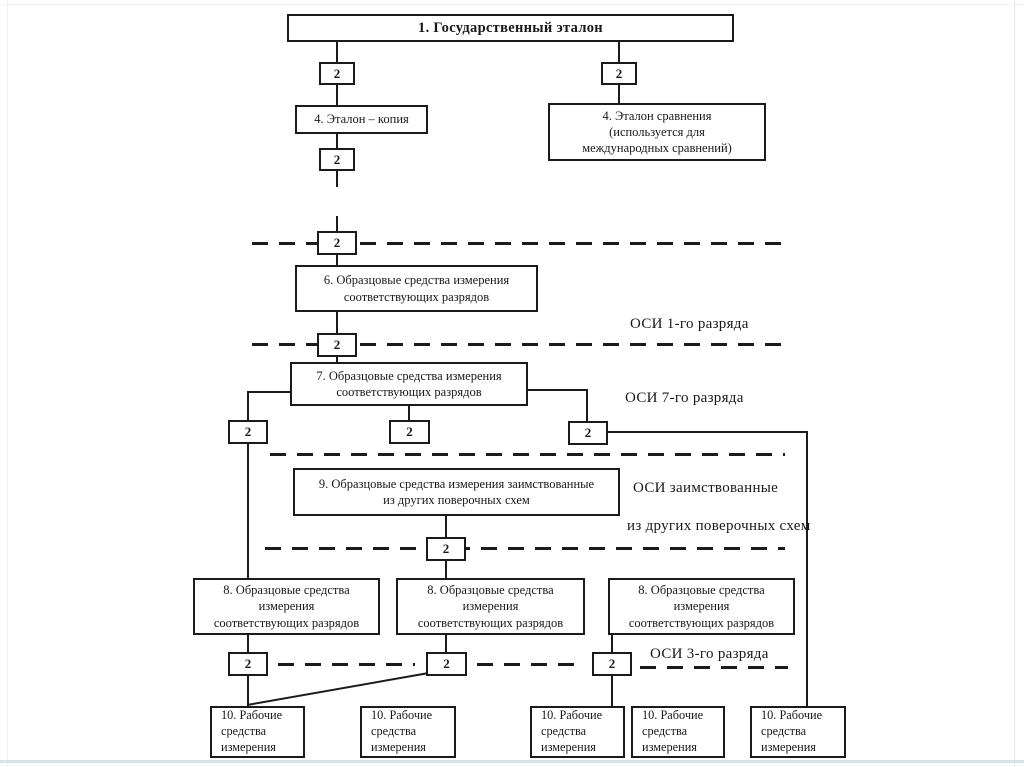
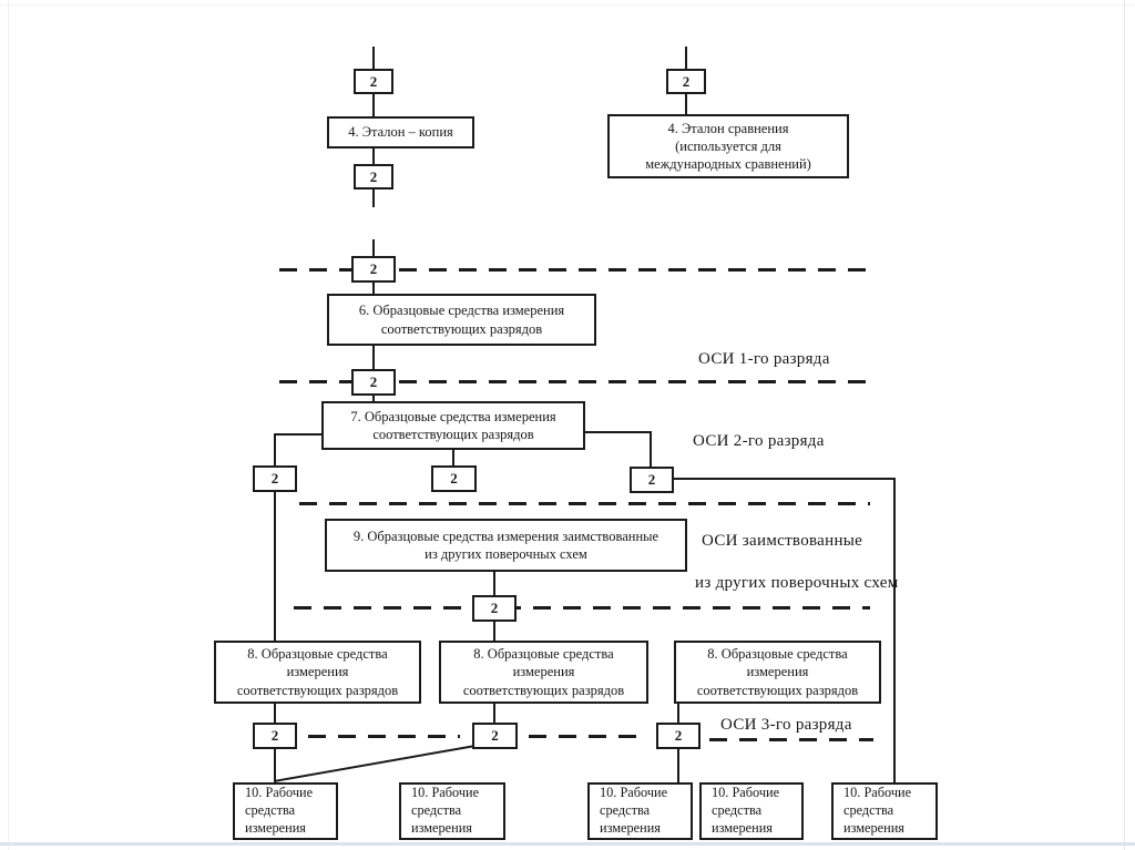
- 1. Государственный эталон
  4. Эталон – копия
  4. Эталон сравнения
  (используется для
  международных сравнений)
  6. Образцовые средства измерения
  соответствующих разрядов
  7. Образцовые средства измерения
  соответствующих разрядов
  9. Образцовые средства измерения заимствованные
  из других поверочных схем
  8. Образцовые средства
  измерения
  соответствующих разрядов
  8. Образцовые средства
  измерения
  соответствующих разрядов
  8. Образцовые средства
  измерения
  соответствующих разрядов
  10. Рабочие
  средства
  измерения
  10. Рабочие
  средства
  измерения
  10. Рабочие
  средства
  измерения
  10. Рабочие
  средства
  измерения
  10. Рабочие
  средства
  измерения
  2
  2
  2
  2
  2
  2
  2
  2
  2
  2
  2
  2
  ОСИ 1-го разряда
- ОСИ 7-го разряда
+ ОСИ 2-го разряда
  ОСИ заимствованные
  из других поверочных схем
  ОСИ 3-го разряда
